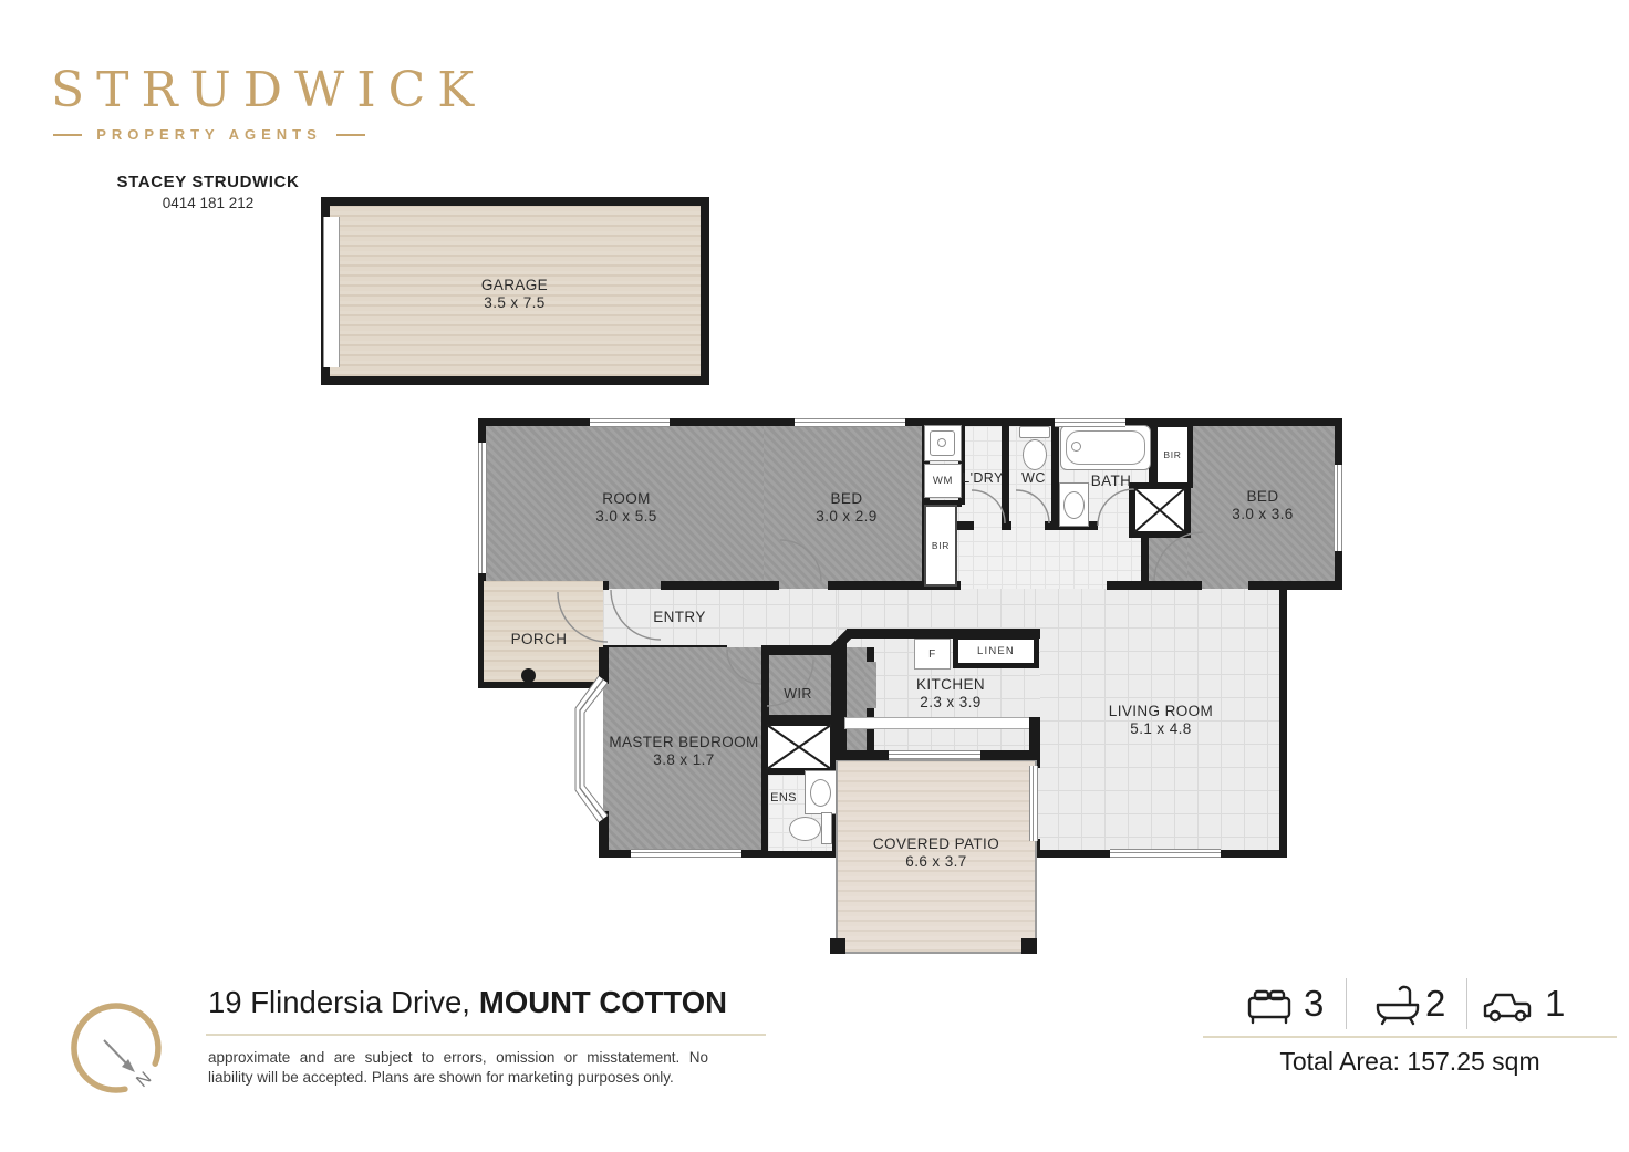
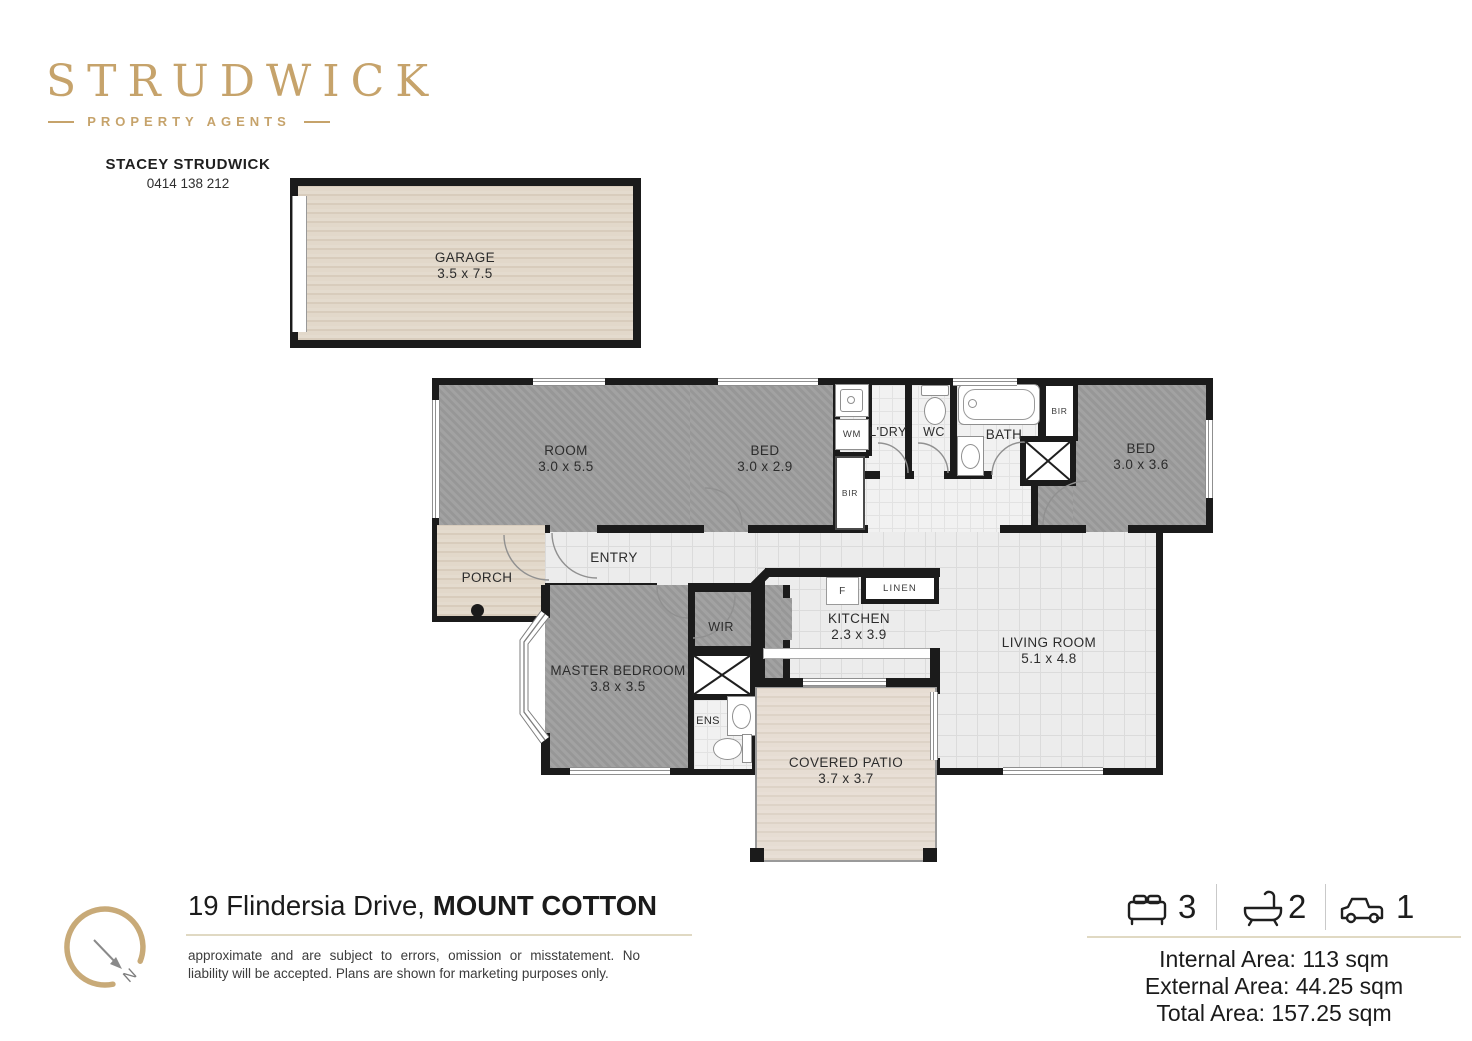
  PROPERTY AGENTS
  STACEY STRUDWICK
- 0414 181 212
+ 0414 138 212
  GARAGE
  3.5 x 7.5
  WM
  BIR
  BIR
  F
  LINEN
  ROOM
  3.0 x 5.5
  BED
  3.0 x 2.9
  L'DRY
  WC
  BATH
  BED
  3.0 x 3.6
  PORCH
  ENTRY
  MASTER BEDROOM
- 3.8 x 1.7
+ 3.8 x 3.5
  WIR
  ENS
  KITCHEN
  2.3 x 3.9
  LIVING ROOM
  5.1 x 4.8
  COVERED PATIO
- 6.6 x 3.7
+ 3.7 x 3.7
  19 Flindersia Drive, MOUNT COTTON
  approximate and are subject to errors, omission or misstatement. No
  liability will be accepted. Plans are shown for marketing purposes only.
  3
  2
  1
+ Internal Area: 113 sqm
+ External Area: 44.25 sqm
  Total Area: 157.25 sqm
